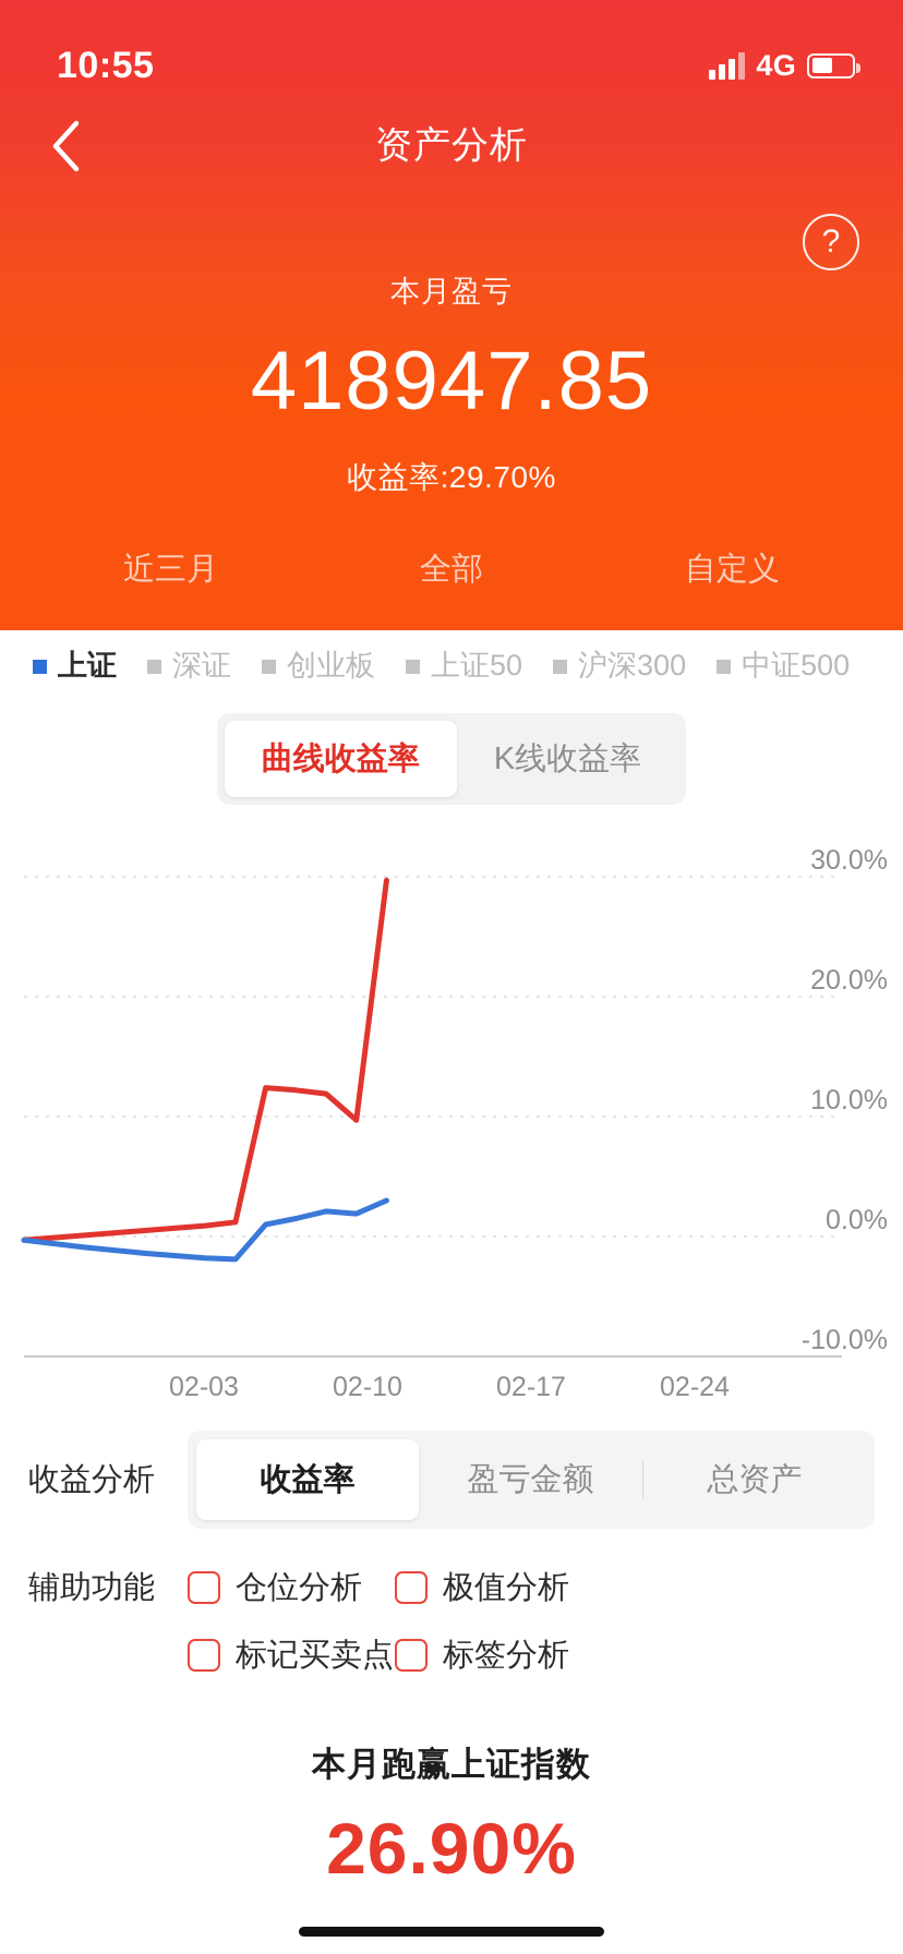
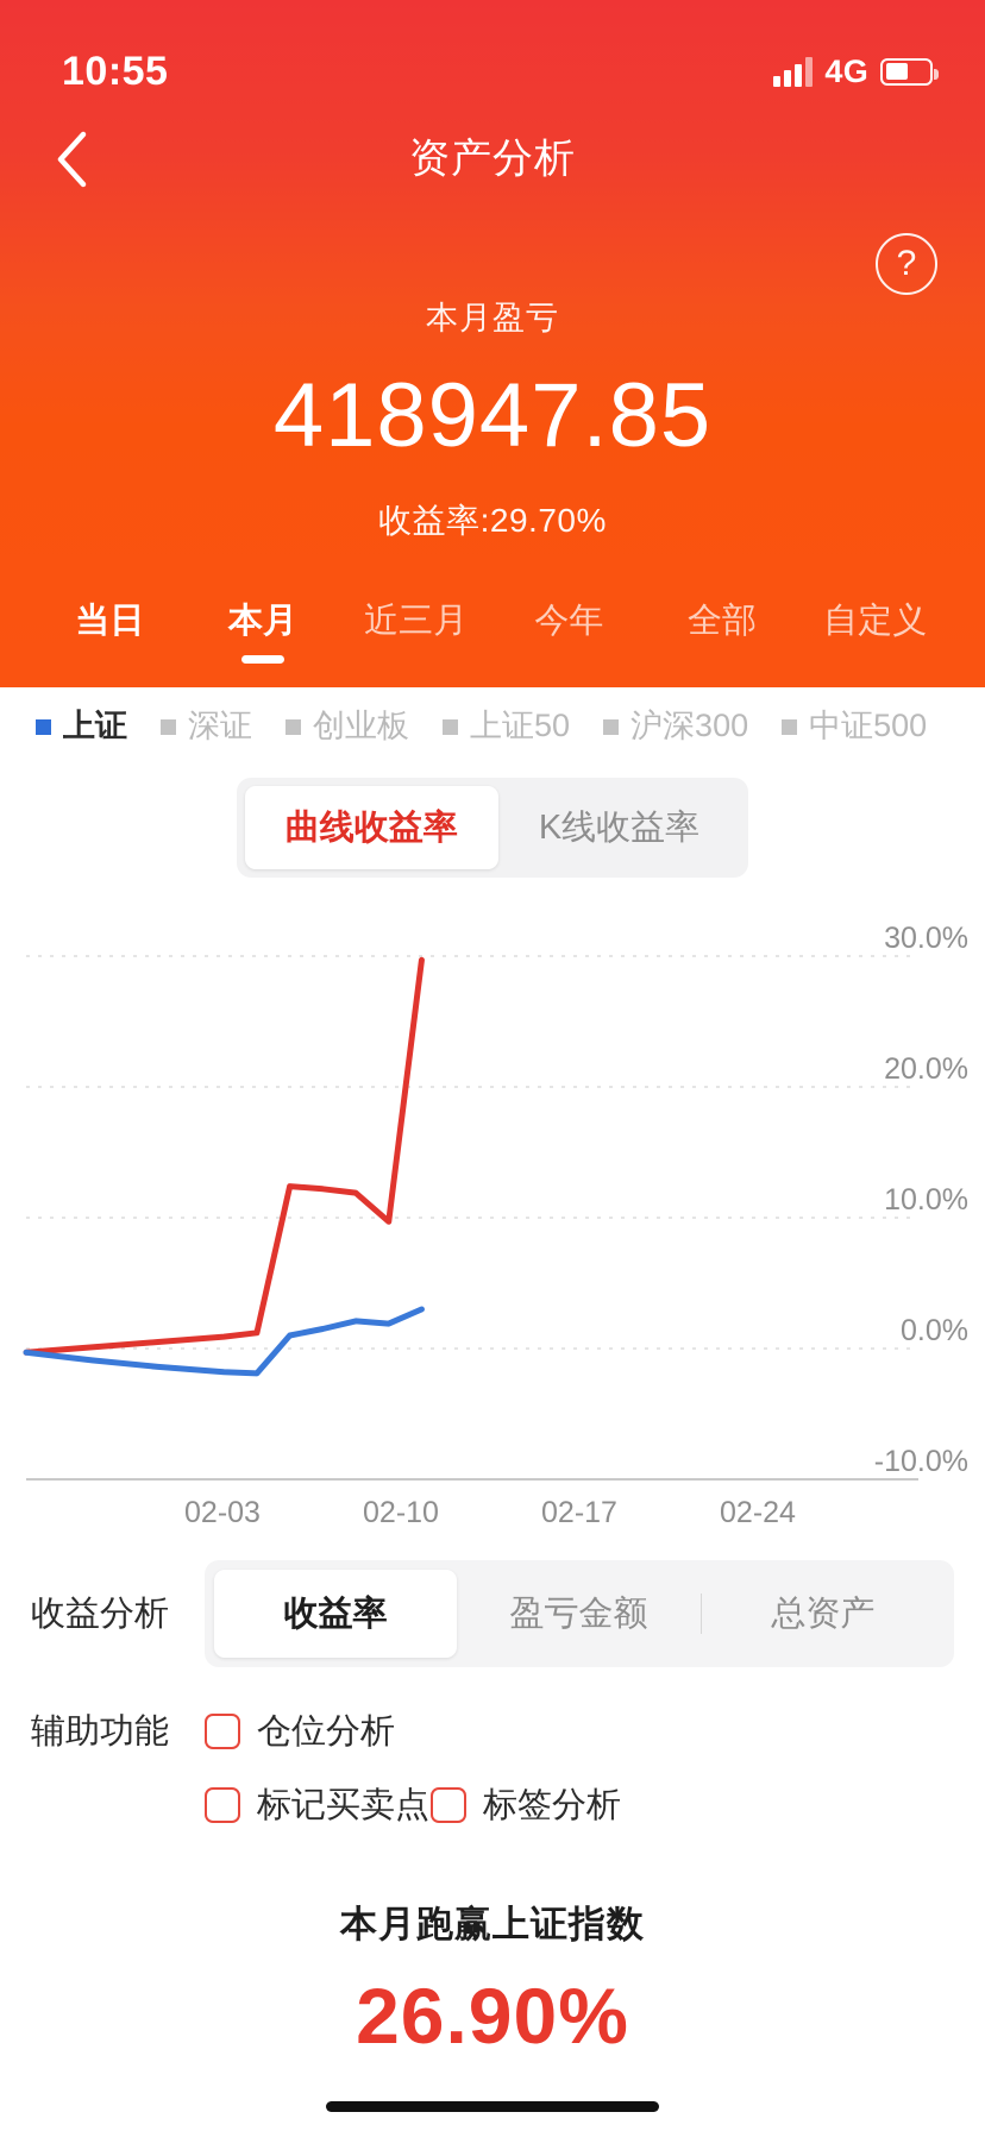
  10:55
  4G
  资产分析
  ?
  本月盈亏
  418947.85
  收益率:29.70%
+ 当日
+ 本月
  近三月
+ 今年
  全部
  自定义
  上证
  深证
  创业板
  上证50
  沪深300
  中证500
  曲线收益率
  K线收益率
  30.0%
  20.0%
  10.0%
  0.0%
  -10.0%
  02-03
  02-10
  02-17
  02-24
  收益分析
  收益率
  盈亏金额
  总资产
  辅助功能
  仓位分析
- 极值分析
  标记买卖点
  标签分析
  本月跑赢上证指数
  26.90%
